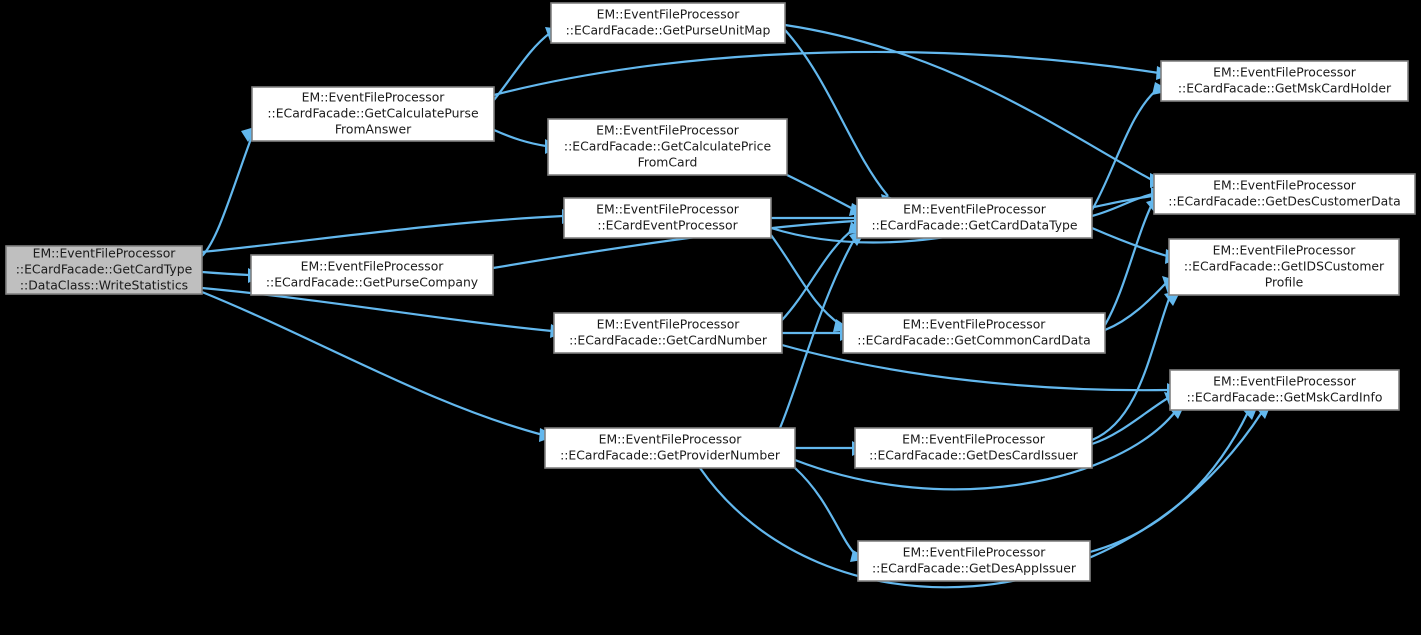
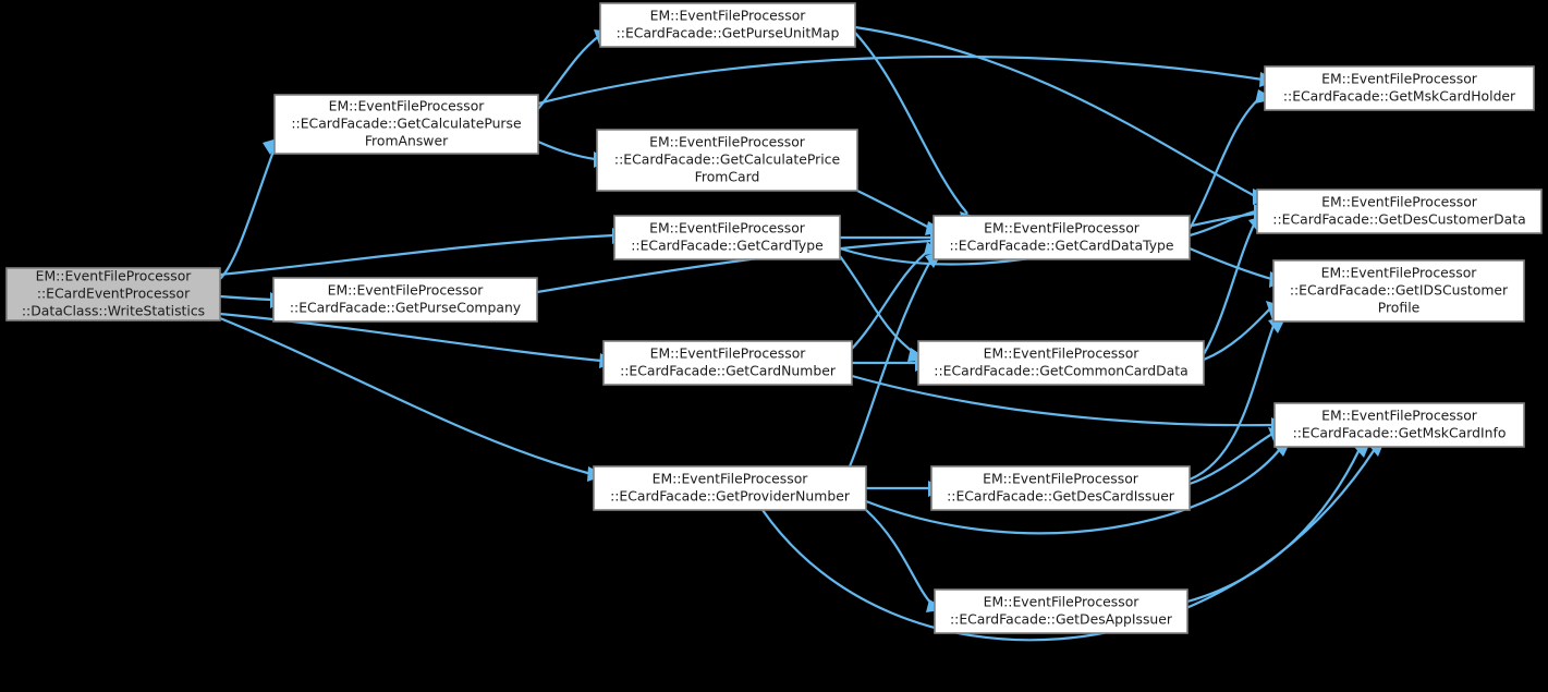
  EM::EventFileProcessor
- ::ECardFacade::GetCardType
+ ::ECardEventProcessor
  ::DataClass::WriteStatistics
  EM::EventFileProcessor
  ::ECardFacade::GetPurseUnitMap
  EM::EventFileProcessor
  ::ECardFacade::GetCalculatePurse
  FromAnswer
  EM::EventFileProcessor
  ::ECardFacade::GetCalculatePrice
  FromCard
  EM::EventFileProcessor
- ::ECardEventProcessor
+ ::ECardFacade::GetCardType
  EM::EventFileProcessor
  ::ECardFacade::GetCardDataType
  EM::EventFileProcessor
  ::ECardFacade::GetMskCardHolder
  EM::EventFileProcessor
  ::ECardFacade::GetDesCustomerData
  EM::EventFileProcessor
  ::ECardFacade::GetIDSCustomer
  Profile
  EM::EventFileProcessor
  ::ECardFacade::GetPurseCompany
  EM::EventFileProcessor
  ::ECardFacade::GetCardNumber
  EM::EventFileProcessor
  ::ECardFacade::GetCommonCardData
  EM::EventFileProcessor
  ::ECardFacade::GetMskCardInfo
  EM::EventFileProcessor
  ::ECardFacade::GetProviderNumber
  EM::EventFileProcessor
  ::ECardFacade::GetDesCardIssuer
  EM::EventFileProcessor
  ::ECardFacade::GetDesAppIssuer
